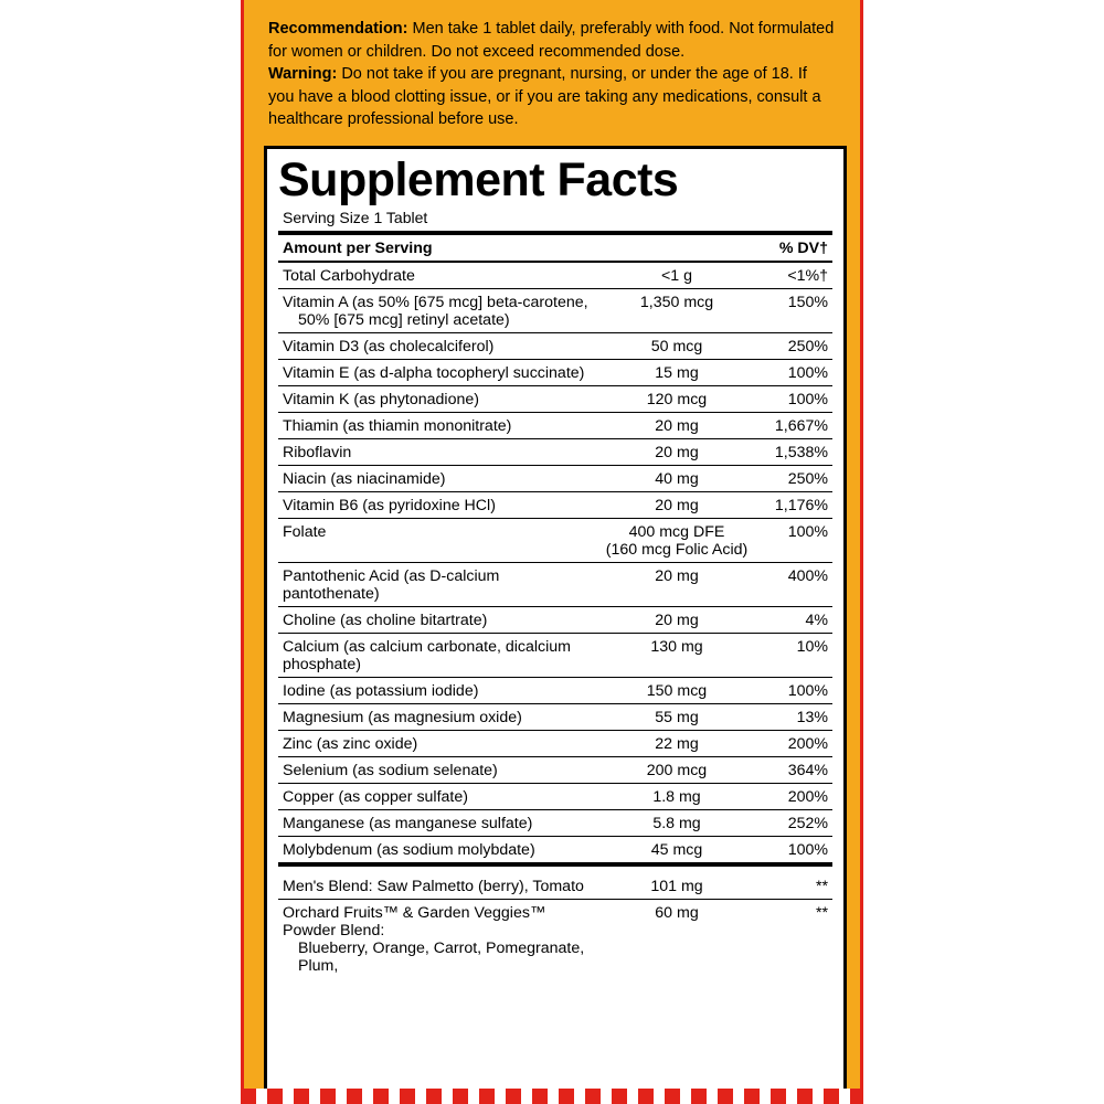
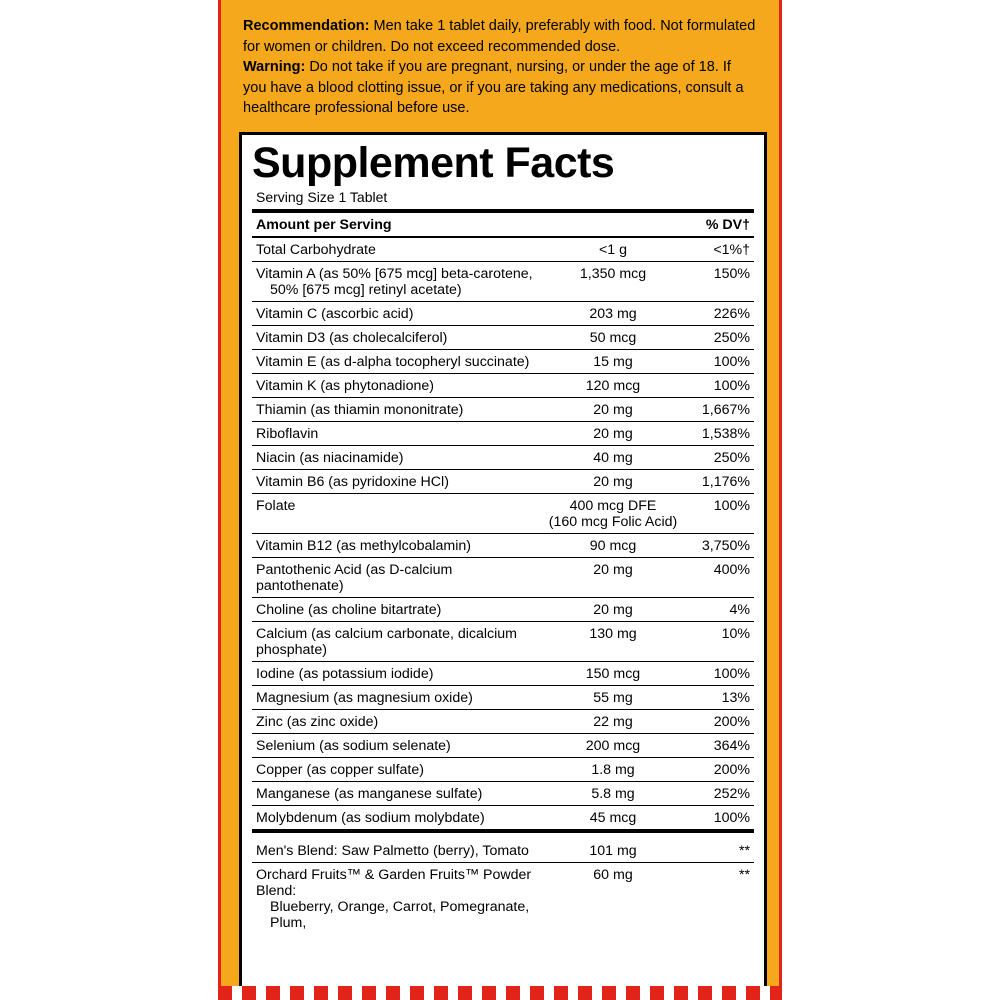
  Recommendation: Men take 1 tablet daily, preferably with food. Not formulated for women or children. Do not exceed recommended dose.
  Warning: Do not take if you are pregnant, nursing, or under the age of 18. If you have a blood clotting issue, or if you are taking any medications, consult a healthcare professional before use.
  Supplement Facts
  Serving Size 1 Tablet
  Amount per Serving		% DV†
  Total Carbohydrate	<1 g	<1%†
  Vitamin A (as 50% [675 mcg] beta-carotene, 50% [675 mcg] retinyl acetate)	1,350 mcg	150%
+ Vitamin C (ascorbic acid)	203 mg	226%
  Vitamin D3 (as cholecalciferol)	50 mcg	250%
  Vitamin E (as d-alpha tocopheryl succinate)	15 mg	100%
  Vitamin K (as phytonadione)	120 mcg	100%
  Thiamin (as thiamin mononitrate)	20 mg	1,667%
  Riboflavin	20 mg	1,538%
  Niacin (as niacinamide)	40 mg	250%
  Vitamin B6 (as pyridoxine HCl)	20 mg	1,176%
  Folate	400 mcg DFE (160 mcg Folic Acid)	100%
+ Vitamin B12 (as methylcobalamin)	90 mcg	3,750%
  Pantothenic Acid (as D-calcium pantothenate)	20 mg	400%
  Choline (as choline bitartrate)	20 mg	4%
  Calcium (as calcium carbonate, dicalcium phosphate)	130 mg	10%
  Iodine (as potassium iodide)	150 mcg	100%
  Magnesium (as magnesium oxide)	55 mg	13%
  Zinc (as zinc oxide)	22 mg	200%
  Selenium (as sodium selenate)	200 mcg	364%
  Copper (as copper sulfate)	1.8 mg	200%
  Manganese (as manganese sulfate)	5.8 mg	252%
  Molybdenum (as sodium molybdate)	45 mcg	100%
  Men's Blend: Saw Palmetto (berry), Tomato	101 mg	**
- Orchard Fruits™ & Garden Veggies™ Powder Blend: Blueberry, Orange, Carrot, Pomegranate, Plum,	60 mg	**
+ Orchard Fruits™ & Garden Fruits™ Powder Blend: Blueberry, Orange, Carrot, Pomegranate, Plum,	60 mg	**
